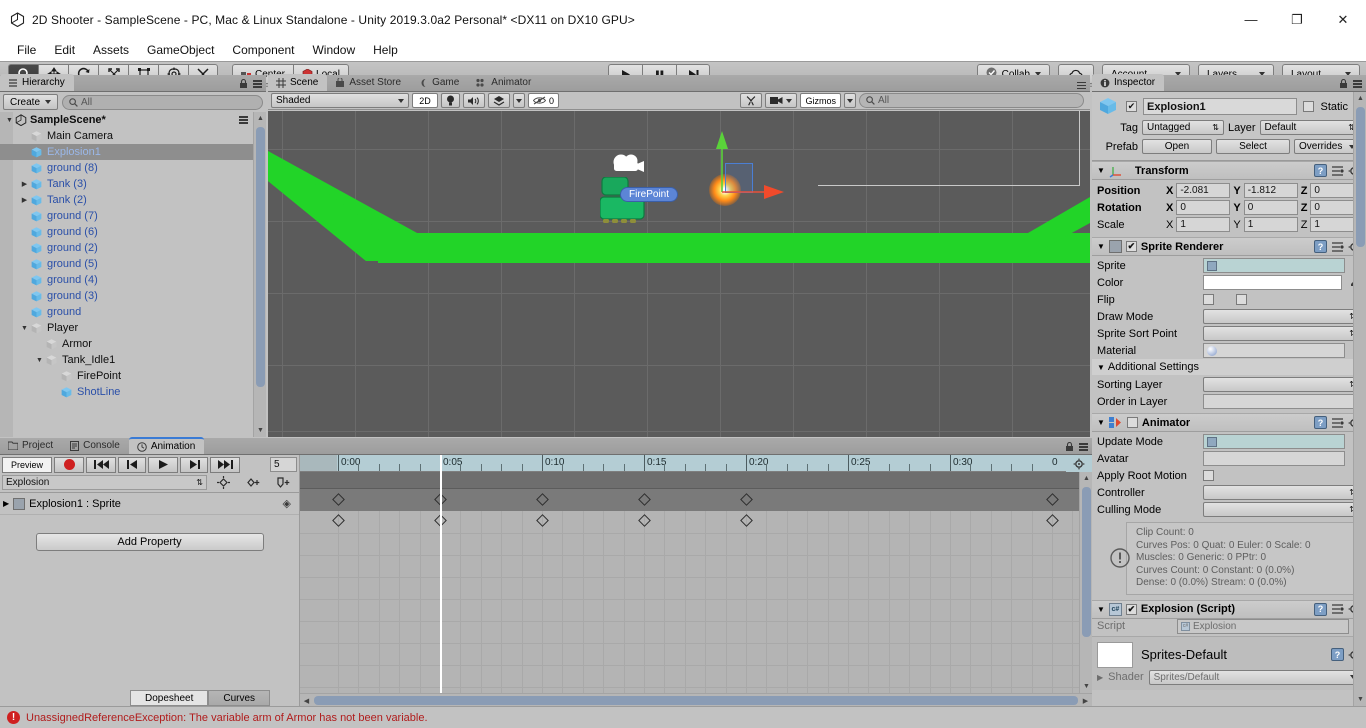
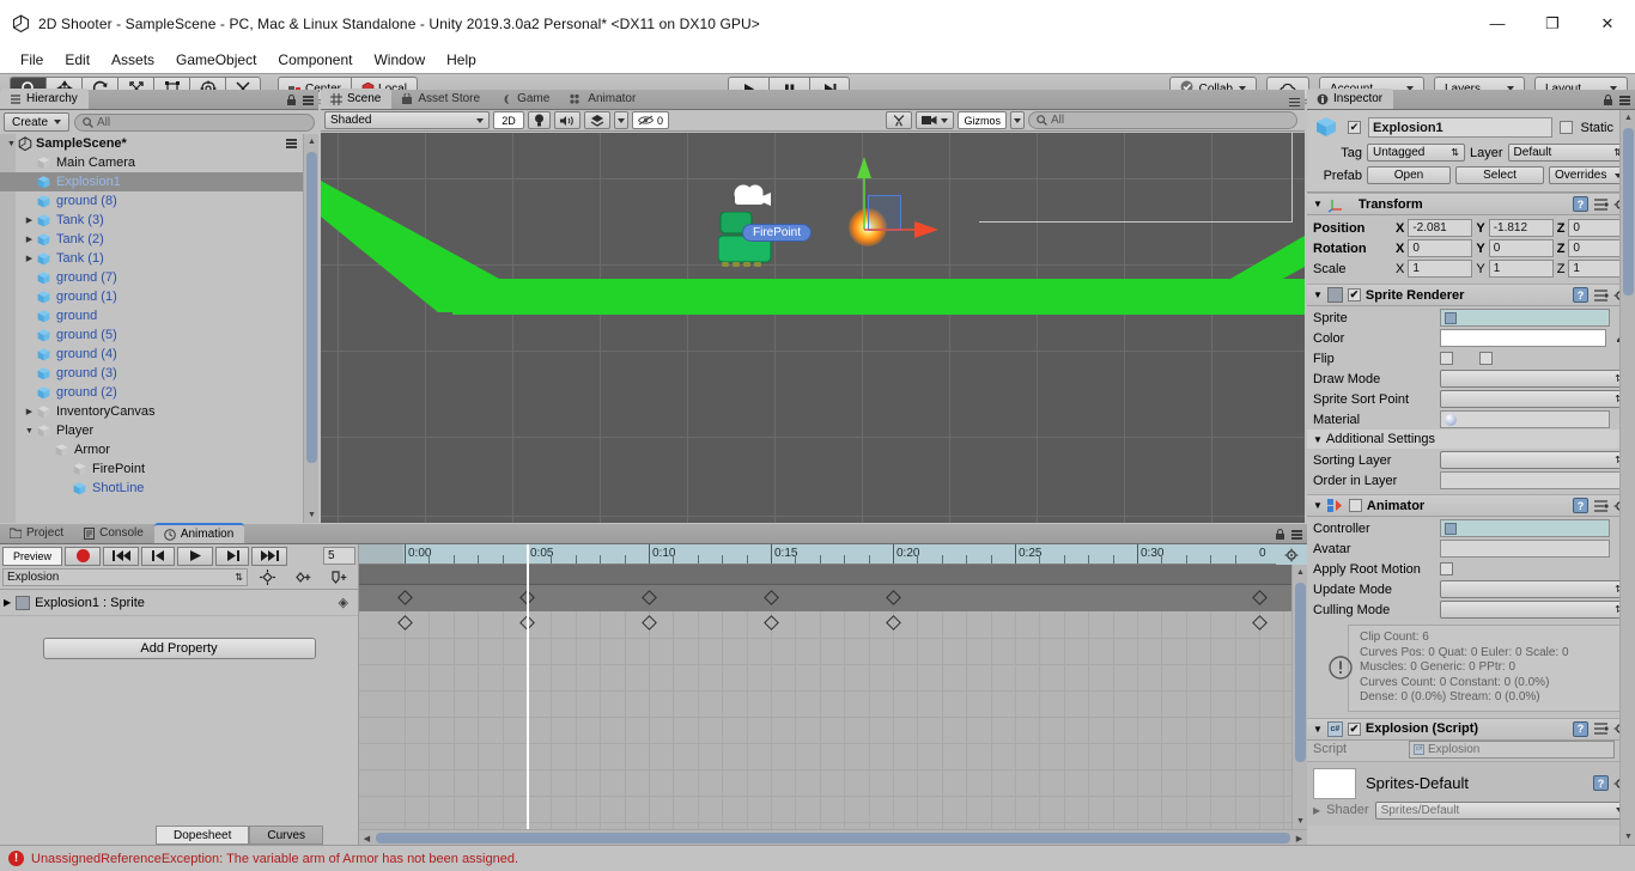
  2D Shooter - SampleScene - PC, Mac & Linux Standalone - Unity 2019.3.0a2 Personal* <DX11 on DX10 GPU>
  —
  ❐
  ✕
  File
  Edit
  Assets
  GameObject
  Component
  Window
  Help
  Collab
  Layers
  Layout
  Hierarchy
  Create
  All
  SampleScene*
  Main Camera
  Explosion1
  ground (8)
  Tank (3)
  Tank (2)
+ Tank (1)
  ground (7)
- ground (6)
+ ground (1)
- ground (2)
+ ground
  ground (5)
  ground (4)
  ground (3)
- ground
+ ground (2)
+ InventoryCanvas
  Player
  Armor
- Tank_Idle1
  FirePoint
  ShotLine
  Scene
  Asset Store
  Game
  Animator
  Shaded
  2D
  0
  Gizmos
  All
  FirePoint
  Inspector
  Explosion1
  Static
  Tag
  Untagged
  ⇅
  Layer
  Default
  ⇅
  Prefab
  Open
  Select
  Overrides
  ▼
  Transform
  ?
  Position
  X
  -2.081
  Y
  -1.812
  Z
  0
  Rotation
  X
  0
  Y
  0
  Z
  0
  Scale
  X
  1
  Y
  1
  Z
  1
  ▼
  Sprite Renderer
  ?
  Sprite
  Color
  Flip
  Draw Mode
  Sprite Sort Point
  Material
  ▼
  Additional Settings
  Sorting Layer
  Order in Layer
  ▼
  Animator
  ?
- Update Mode
+ Controller
  Avatar
  Apply Root Motion
- Controller
+ Update Mode
  Culling Mode
- Clip Count: 0
+ Clip Count: 6
  Curves Pos: 0 Quat: 0 Euler: 0 Scale: 0
  Muscles: 0 Generic: 0 PPtr: 0
  Curves Count: 0 Constant: 0 (0.0%)
  Dense: 0 (0.0%) Stream: 0 (0.0%)
  ▼
  Explosion (Script)
  ?
  Script
  Explosion
  Sprites-Default
  ?
  ▶
  Shader
  Sprites/Default
  Project
  Console
  Animation
  Preview
  5
  Explosion
  ⇅
  ▶
  Explosion1 : Sprite
  ◈
  Add Property
  Dopesheet
  Curves
  0:00
  0:05
  0:10
  0:15
  0:20
  0:25
  0:30
  0
  !
- UnassignedReferenceException: The variable arm of Armor has not been variable.
+ UnassignedReferenceException: The variable arm of Armor has not been assigned.
